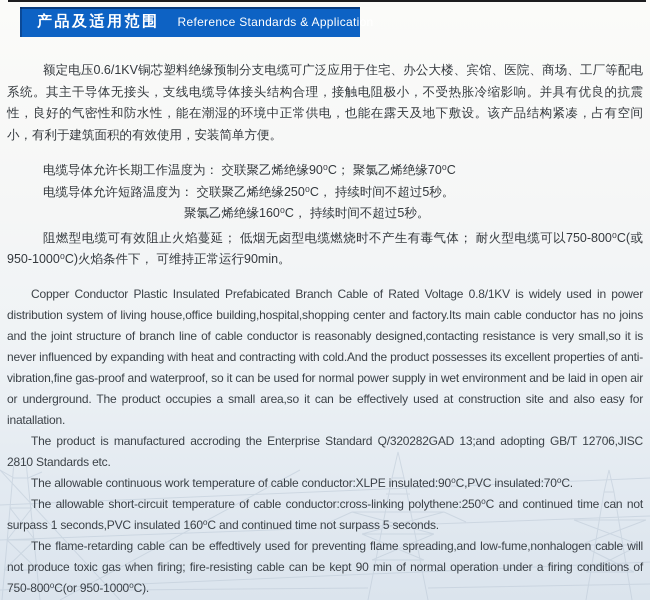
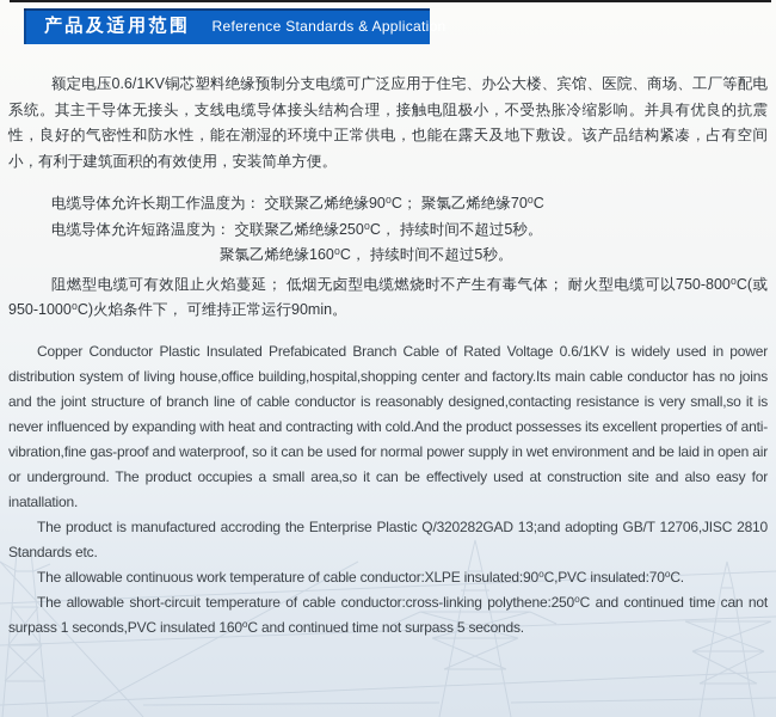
  产品及适用范围
  Reference Standards & Application
  额定电压0.6/1KV铜芯塑料绝缘预制分支电缆可广泛应用于住宅、办公大楼、宾馆、医院、商场、工厂等配电系统。其主干导体无接头，支线电缆导体接头结构合理，接触电阻极小，不受热胀冷缩影响。并具有优良的抗震性，良好的气密性和防水性，能在潮湿的环境中正常供电，也能在露天及地下敷设。该产品结构紧凑，占有空间小，有利于建筑面积的有效使用，安装简单方便。
  电缆导体允许长期工作温度为： 交联聚乙烯绝缘90⁰C； 聚氯乙烯绝缘70⁰C
  电缆导体允许短路温度为： 交联聚乙烯绝缘250⁰C， 持续时间不超过5秒。
  聚氯乙烯绝缘160⁰C， 持续时间不超过5秒。
  阻燃型电缆可有效阻止火焰蔓延； 低烟无卤型电缆燃烧时不产生有毒气体； 耐火型电缆可以750-800⁰C(或950-1000⁰C)火焰条件下， 可维持正常运行90min。
- Copper Conductor Plastic Insulated Prefabicated Branch Cable of Rated Voltage 0.8/1KV is widely used in power distribution system of living house,office building,hospital,shopping center and factory.Its main cable conductor has no joins and the joint structure of branch line of cable conductor is reasonably designed,contacting resistance is very small,so it is never influenced by expanding with heat and contracting with cold.And the product possesses its excellent properties of anti-vibration,fine gas-proof and waterproof, so it can be used for normal power supply in wet environment and be laid in open air or underground. The product occupies a small area,so it can be effectively used at construction site and also easy for inatallation.
+ Copper Conductor Plastic Insulated Prefabicated Branch Cable of Rated Voltage 0.6/1KV is widely used in power distribution system of living house,office building,hospital,shopping center and factory.Its main cable conductor has no joins and the joint structure of branch line of cable conductor is reasonably designed,contacting resistance is very small,so it is never influenced by expanding with heat and contracting with cold.And the product possesses its excellent properties of anti-vibration,fine gas-proof and waterproof, so it can be used for normal power supply in wet environment and be laid in open air or underground. The product occupies a small area,so it can be effectively used at construction site and also easy for inatallation.
- The product is manufactured accroding the Enterprise Standard Q/320282GAD 13;and adopting GB/T 12706,JISC 2810 Standards etc.
+ The product is manufactured accroding the Enterprise Plastic Q/320282GAD 13;and adopting GB/T 12706,JISC 2810 Standards etc.
  The allowable continuous work temperature of cable conductor:XLPE insulated:90⁰C,PVC insulated:70⁰C.
  The allowable short-circuit temperature of cable conductor:cross-linking polythene:250⁰C and continued time can not surpass 1 seconds,PVC insulated 160⁰C and continued time not surpass 5 seconds.
- The flame-retarding cable can be effedtively used for preventing flame spreading,and low-fume,nonhalogen cable will not produce toxic gas when firing; fire-resisting cable can be kept 90 min of normal operation under a firing conditions of 750-800⁰C(or 950-1000⁰C).
